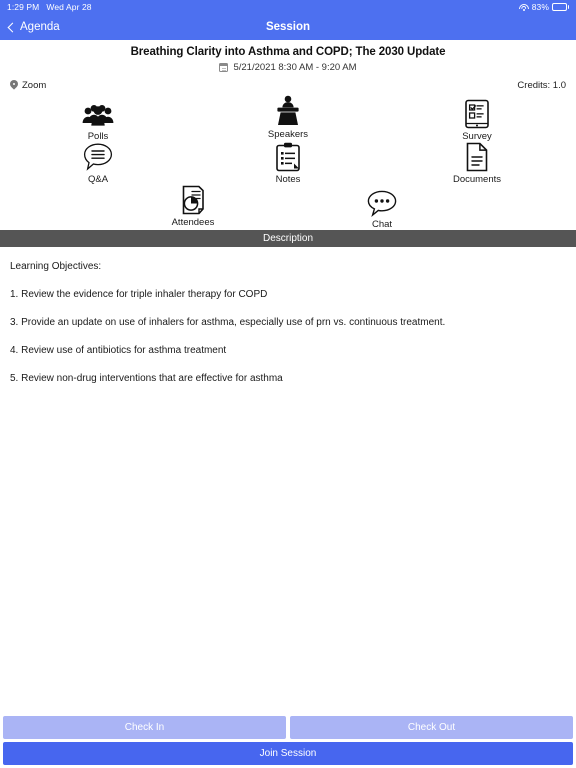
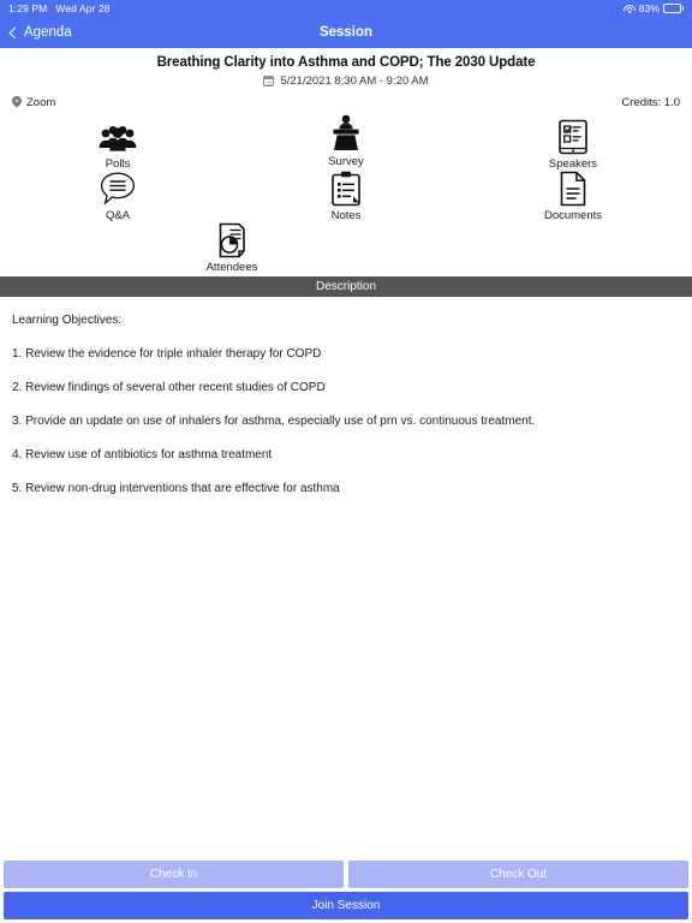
  1:29 PM
  Wed Apr 28
  83%
  Agenda
  Session
  Breathing Clarity into Asthma and COPD; The 2030 Update
  5/21/2021 8:30 AM - 9:20 AM
  Zoom
  Credits: 1.0
  Polls
  Q&A
- Speakers
+ Survey
  Notes
- Survey
+ Speakers
  Documents
  Attendees
- Chat
  Description
  Learning Objectives:
  1. Review the evidence for triple inhaler therapy for COPD
+ 2. Review findings of several other recent studies of COPD
  3. Provide an update on use of inhalers for asthma, especially use of prn vs. continuous treatment.
  4. Review use of antibiotics for asthma treatment
  5. Review non-drug interventions that are effective for asthma
  Check In
  Check Out
  Join Session
